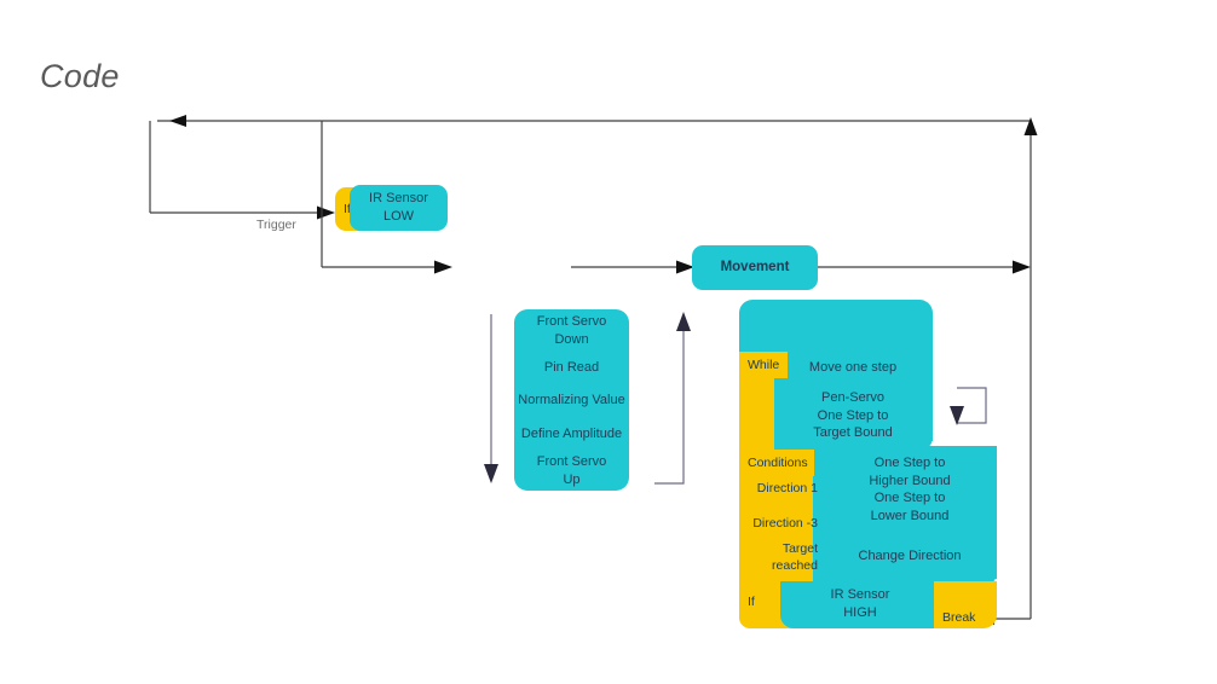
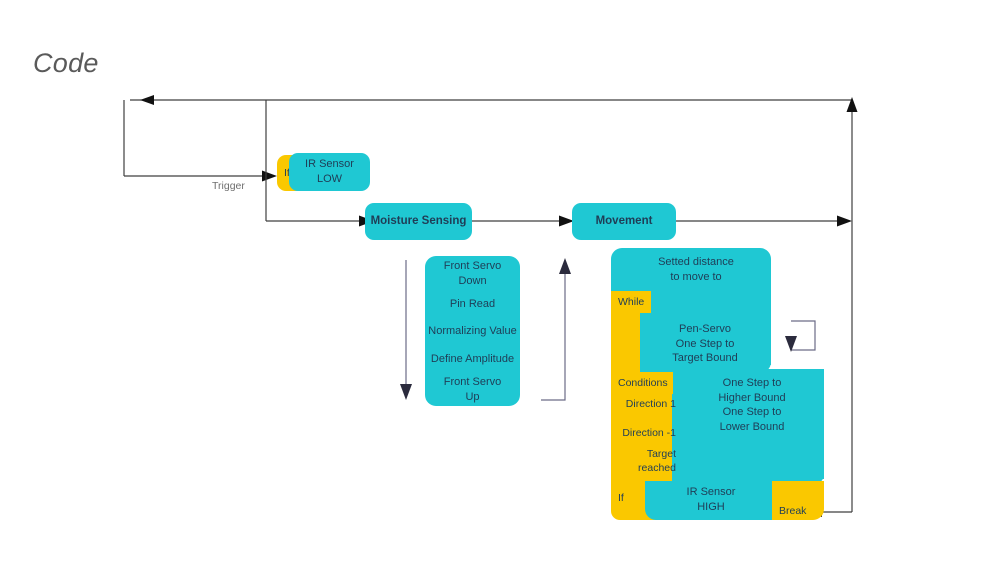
  Code
  Trigger
  IR Sensor
  LOW
+ Moisture Sensing
  Movement
  Front Servo
  Down
  Pin Read
  Normalizing Value
  Define Amplitude
  Front Servo
  Up
+ Setted distance
+ to move to
  While
- Move one step
  Pen-Servo
  One Step to
  Target Bound
  Conditions
  Direction 1
- Direction -3
+ Direction -1
  Target reached
  One Step to
  Higher Bound
  One Step to
  Lower Bound
- Change Direction
  If
  IR Sensor
  HIGH
  Break
